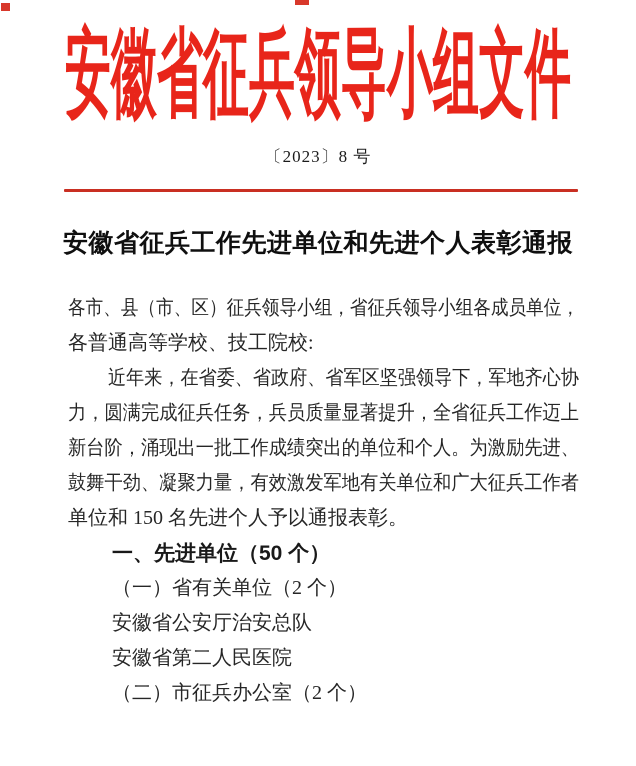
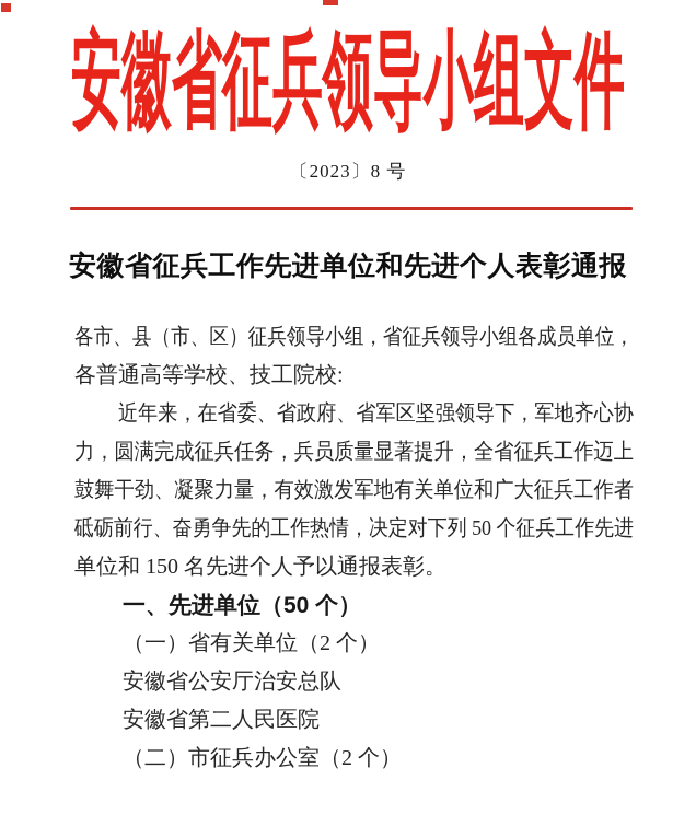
  安徽省征兵领导小组文件
  〔2023〕8 号
  安徽省征兵工作先进单位和先进个人表彰通报
  各市、县（市、区）征兵领导小组，省征兵领导小组各成员单位，
  各普通高等学校、技工院校:
  近年来，在省委、省政府、省军区坚强领导下，军地齐心协
  力，圆满完成征兵任务，兵员质量显著提升，全省征兵工作迈上
- 新台阶，涌现出一批工作成绩突出的单位和个人。为激励先进、
  鼓舞干劲、凝聚力量，有效激发军地有关单位和广大征兵工作者
+ 砥砺前行、奋勇争先的工作热情，决定对下列 50 个征兵工作先进
  单位和 150 名先进个人予以通报表彰。
  一、先进单位（50 个）
  （一）省有关单位（2 个）
  安徽省公安厅治安总队
  安徽省第二人民医院
  （二）市征兵办公室（2 个）
